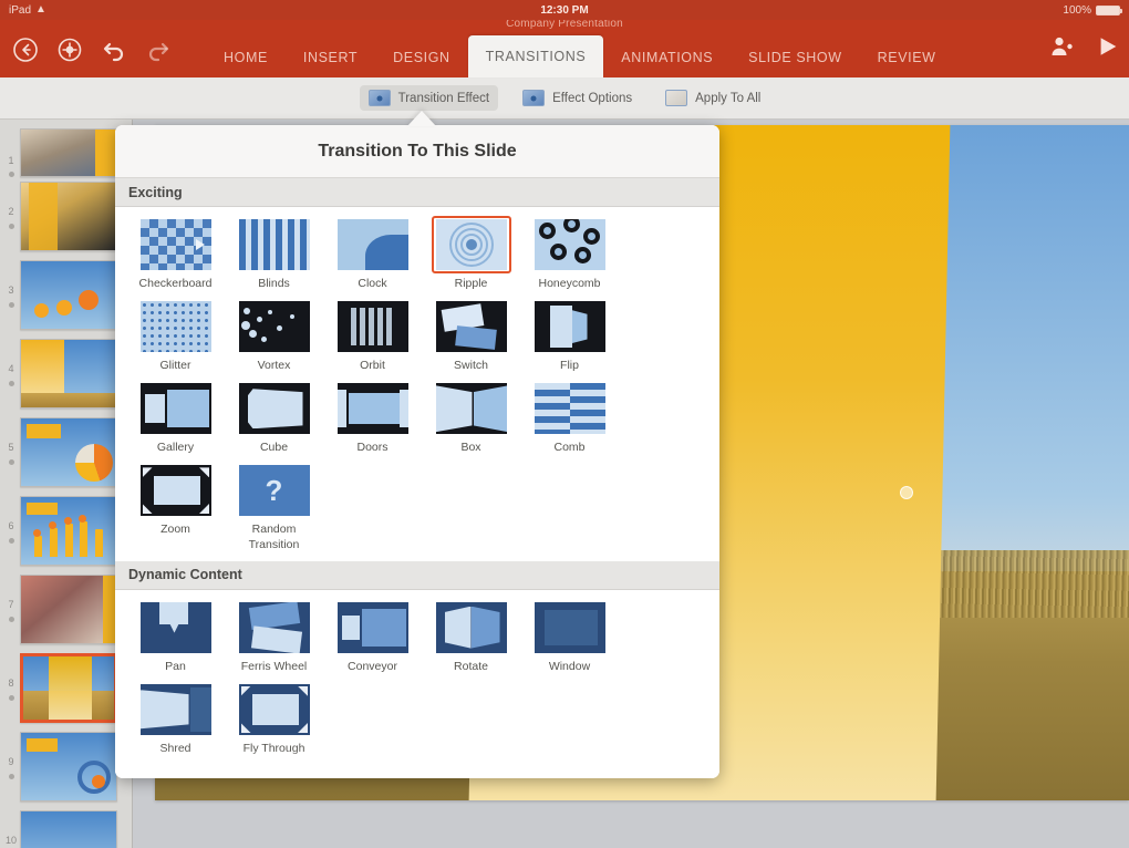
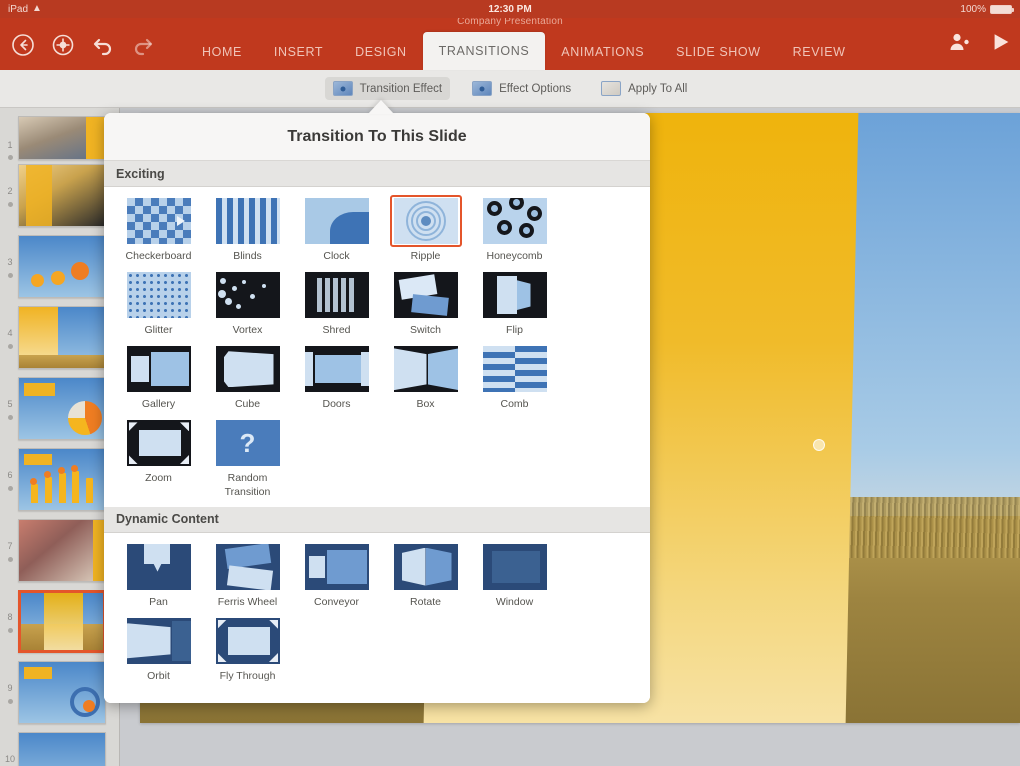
  iPad
  ▲
  12:30 PM
  100%
  Company Presentation
  HOME
  INSERT
  DESIGN
  TRANSITIONS
  ANIMATIONS
  SLIDE SHOW
  REVIEW
  Transition Effect
  Effect Options
  Apply To All
  1
  2
  3
  4
  5
  6
  7
  8
  9
  10
  Transition To This Slide
  Exciting
  Checkerboard
  Blinds
  Clock
  Ripple
  Honeycomb
  Glitter
  Vortex
- Orbit
+ Shred
  Switch
  Flip
  Gallery
  Cube
  Doors
  Box
  Comb
  Zoom
  ?
  Random Transition
  Dynamic Content
  Pan
  Ferris Wheel
  Conveyor
  Rotate
  Window
- Shred
+ Orbit
  Fly Through
